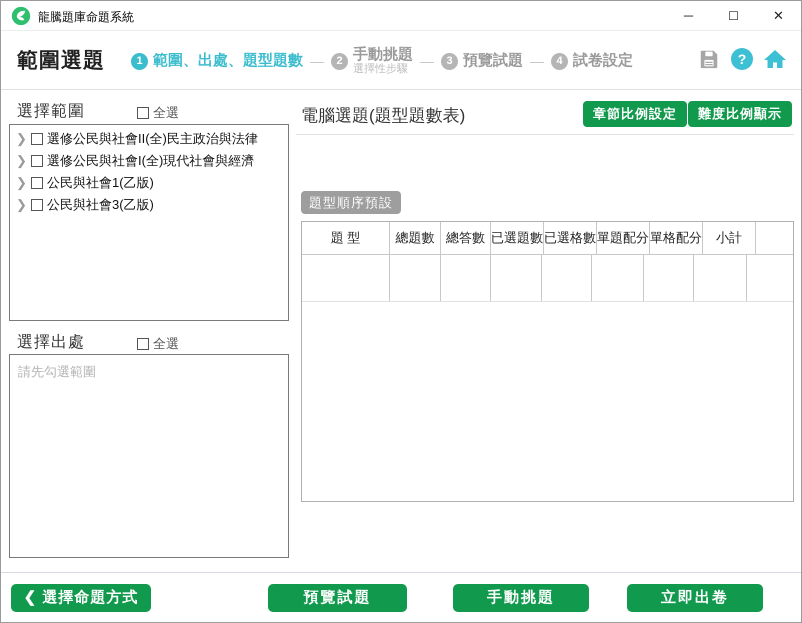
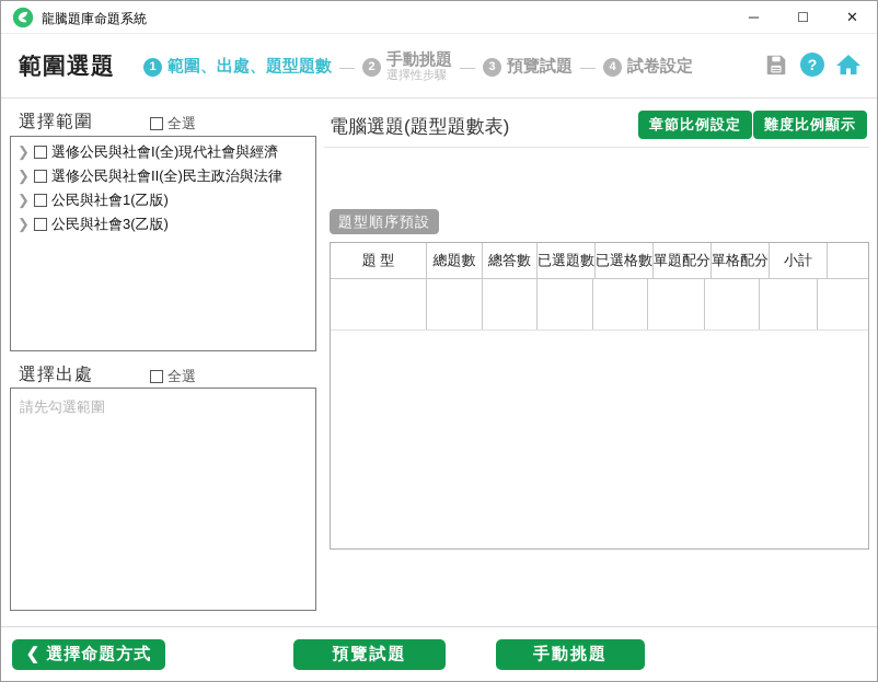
  龍騰題庫命題系統
  ─
  ☐
  ✕
  範圍選題
  1
  範圍、出處、題型題數
  —
  2
  手動挑題
  選擇性步驟
  —
  3
  預覽試題
  —
  4
  試卷設定
  ?
  選擇範圍
  全選
  ❯
- 選修公民與社會II(全)民主政治與法律
+ 選修公民與社會I(全)現代社會與經濟
  ❯
- 選修公民與社會I(全)現代社會與經濟
+ 選修公民與社會II(全)民主政治與法律
  ❯
  公民與社會1(乙版)
  ❯
  公民與社會3(乙版)
  選擇出處
  全選
  請先勾選範圍
  電腦選題(題型題數表)
  章節比例設定
  難度比例顯示
  題型順序預設
  題 型
  總題數
  總答數
  已選題數
  已選格數
  單題配分
  單格配分
  小計
  ❮ 選擇命題方式
  預覽試題
  手動挑題
- 立即出卷
